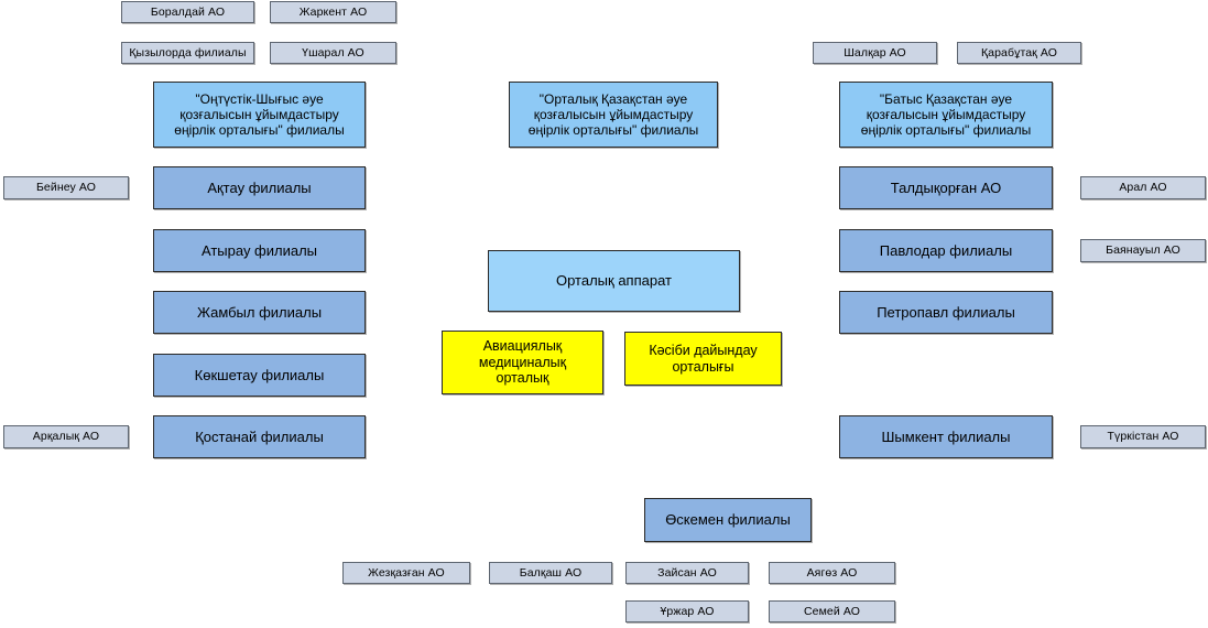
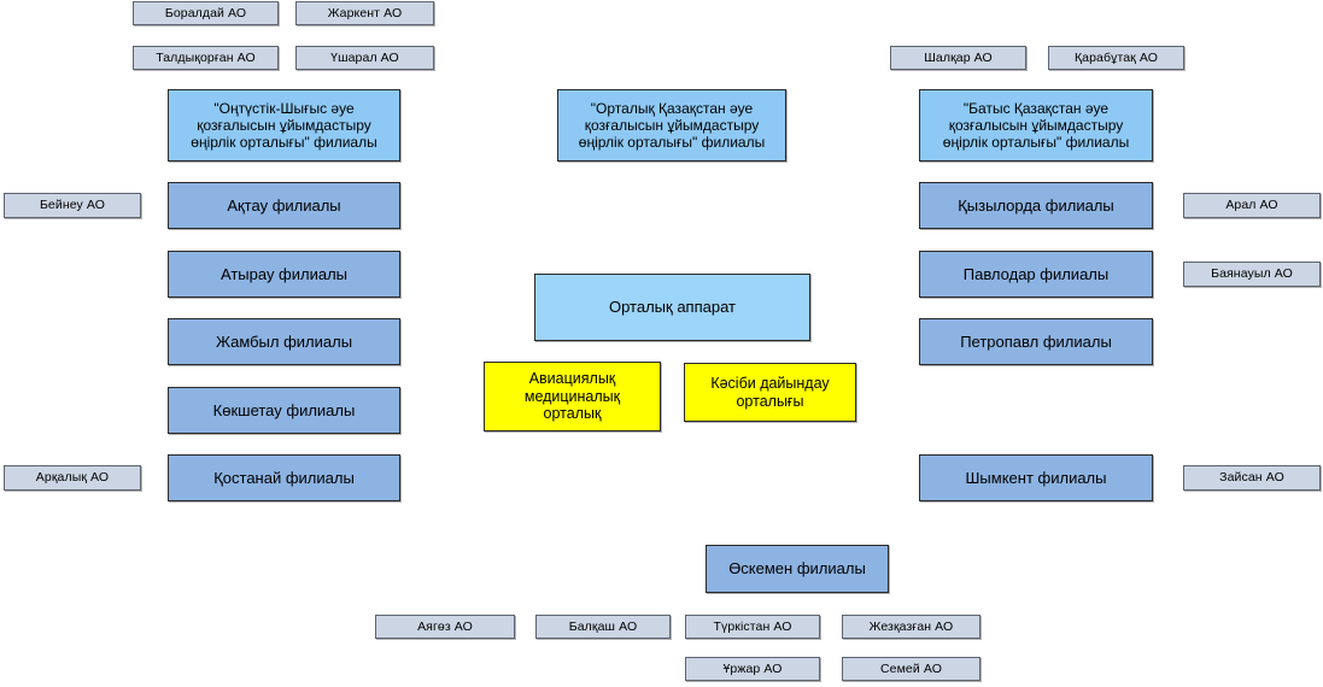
  Боралдай АО
  Жаркент АО
- Қызылорда филиалы
+ Талдықорған АО
  Үшарал АО
  Шалқар АО
  Қарабұтақ АО
  "Оңтүстік-Шығыс әуе
  қозғалысын ұйымдастыру
  өңірлік орталығы" филиалы
  "Орталық Қазақстан әуе
  қозғалысын ұйымдастыру
  өңірлік орталығы" филиалы
  "Батыс Қазақстан әуе
  қозғалысын ұйымдастыру
  өңірлік орталығы" филиалы
  Бейнеу АО
  Арал АО
  Баянауыл АО
  Арқалық АО
- Түркістан АО
+ Зайсан АО
  Ақтау филиалы
  Атырау филиалы
  Жамбыл филиалы
  Көкшетау филиалы
  Қостанай филиалы
- Талдықорған АО
+ Қызылорда филиалы
  Павлодар филиалы
  Петропавл филиалы
  Шымкент филиалы
  Орталық аппарат
  Авиациялық
  медициналық
  орталық
  Кәсіби дайындау
  орталығы
  Өскемен филиалы
- Жезқазған АО
+ Аягөз АО
  Балқаш АО
- Зайсан АО
+ Түркістан АО
- Аягөз АО
+ Жезқазған АО
  Ұржар АО
  Семей АО
